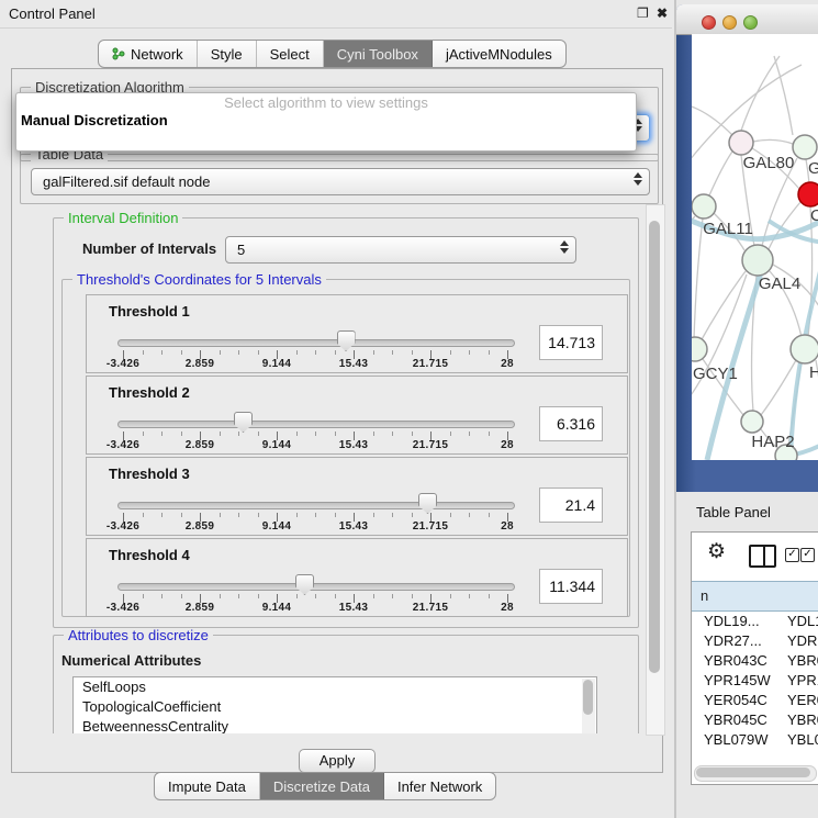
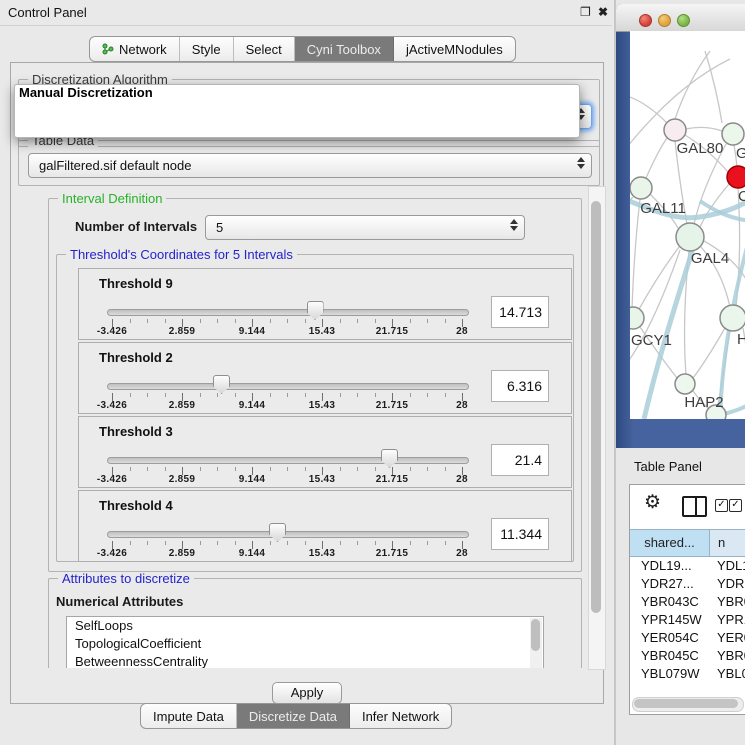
  Control Panel
  ❐
  ✖
  Network
  Style
  Select
  Cyni Toolbox
  jActiveMNodules
  Discretization Algorithm
  Table Data
  galFiltered.sif default node
  Interval Definition
  Number of Intervals
  5
  Threshold's Coordinates for 5 Intervals
- Threshold 1
+ Threshold 9
  -3.426
  2.859
  9.144
  15.43
  21.715
  28
  14.713
  Threshold 2
  -3.426
  2.859
  9.144
  15.43
  21.715
  28
  6.316
  Threshold 3
  -3.426
  2.859
  9.144
  15.43
  21.715
  28
  21.4
  Threshold 4
  -3.426
  2.859
  9.144
  15.43
  21.715
  28
  11.344
  Attributes to discretize
  Numerical Attributes
  SelfLoops
  TopologicalCoefficient
  BetweennessCentrality
  Apply
  Impute Data
  Discretize Data
  Infer Network
  GAL80
  C
  GAL11
  GAL4
  GCY1
  H
  HAP2
  Table Panel
  ⚙
  ✓
  ✓
+ shared...
  n
  YDL19... YDL
  YDR27... YDR
  YBR043C YBR
  YPR145W YPR
  YER054C YER
  YBR045C YBR
  YBL079W YBL
- Select algorithm to view settings
  Manual Discretization
